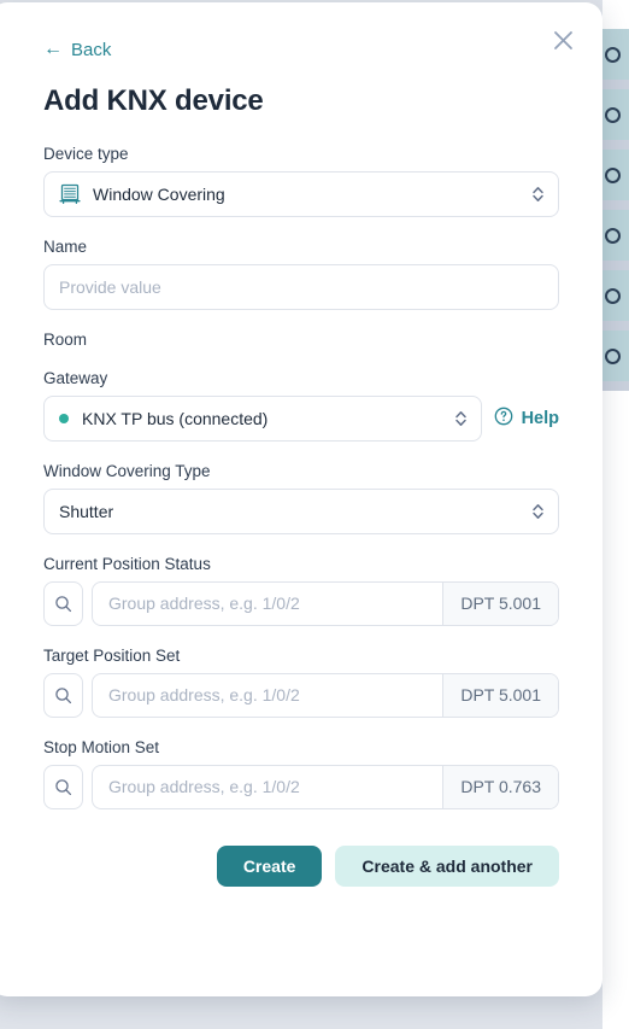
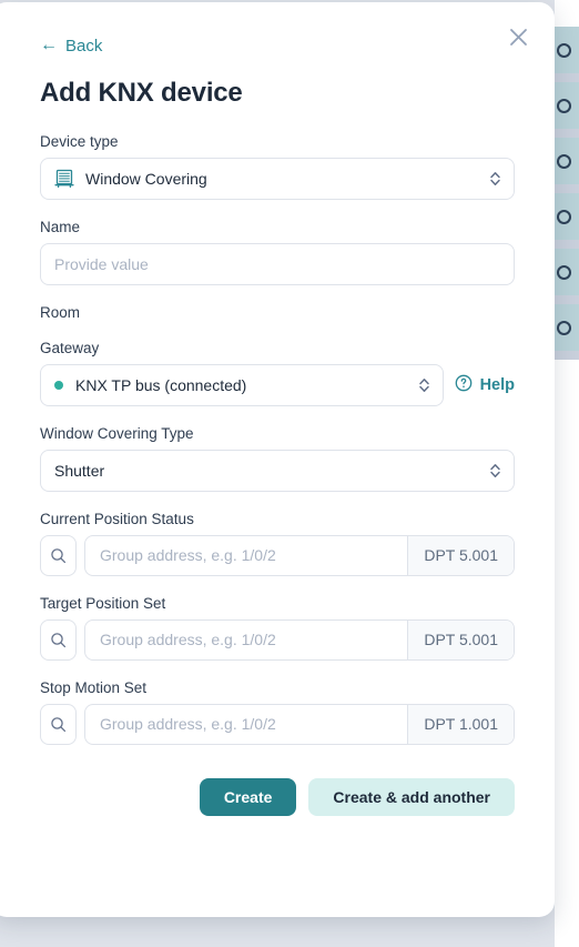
  ←
  Back
  Add KNX device
  Device type
  Window Covering
  Name
  Provide value
  Room
  Gateway
  KNX TP bus (connected)
  Help
  Window Covering Type
  Shutter
  Current Position Status
  Group address, e.g. 1/0/2
  DPT 5.001
  Target Position Set
  Group address, e.g. 1/0/2
  DPT 5.001
  Stop Motion Set
  Group address, e.g. 1/0/2
- DPT 0.763
+ DPT 1.001
  Create
  Create & add another
